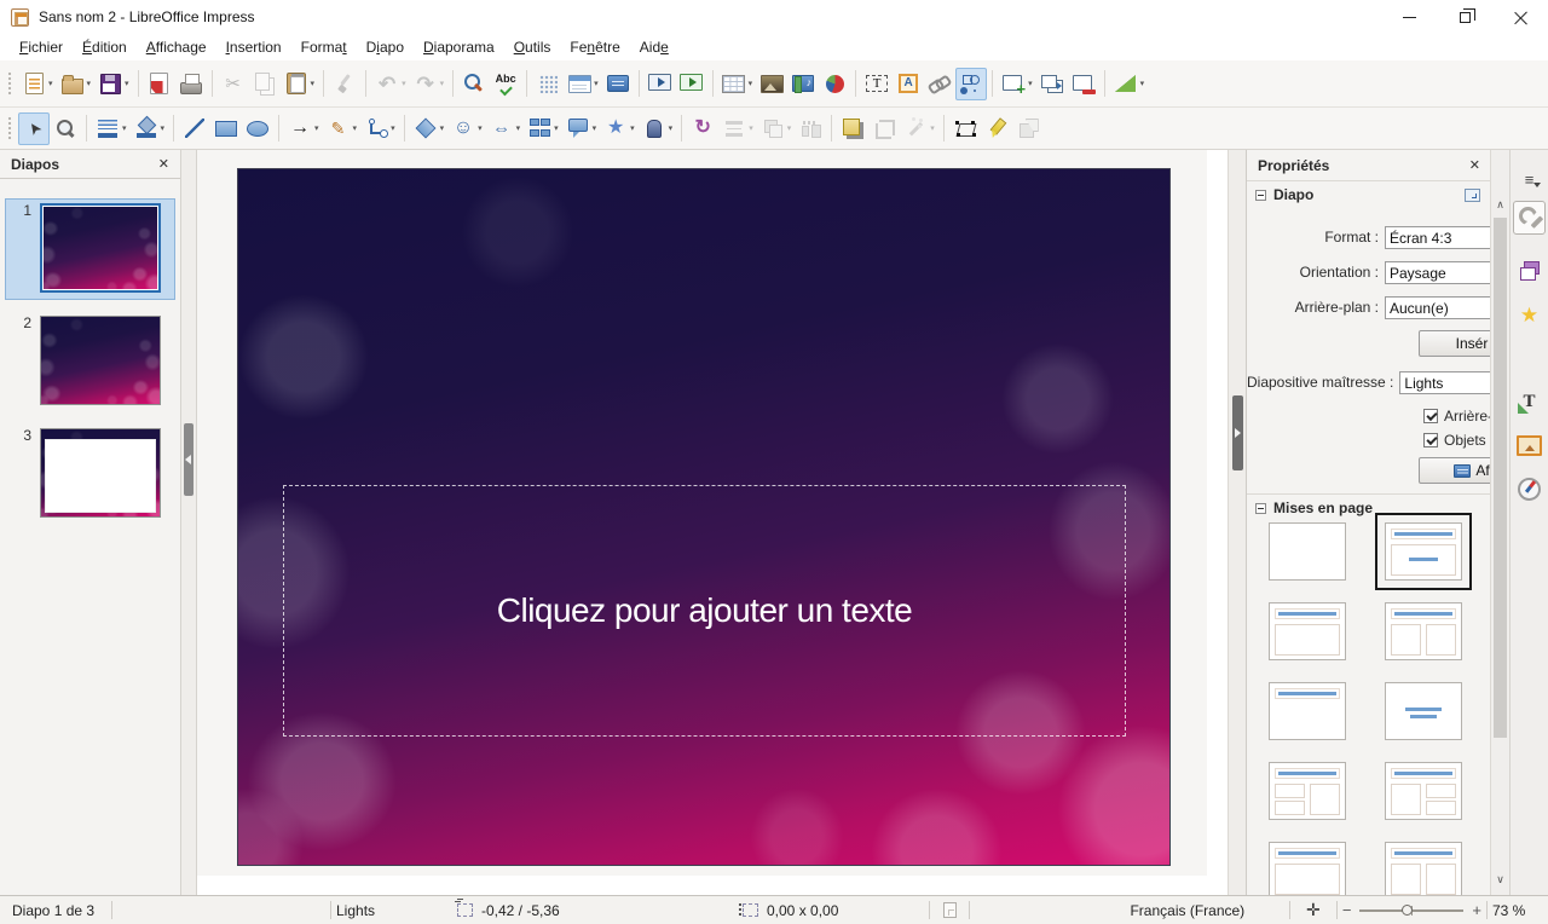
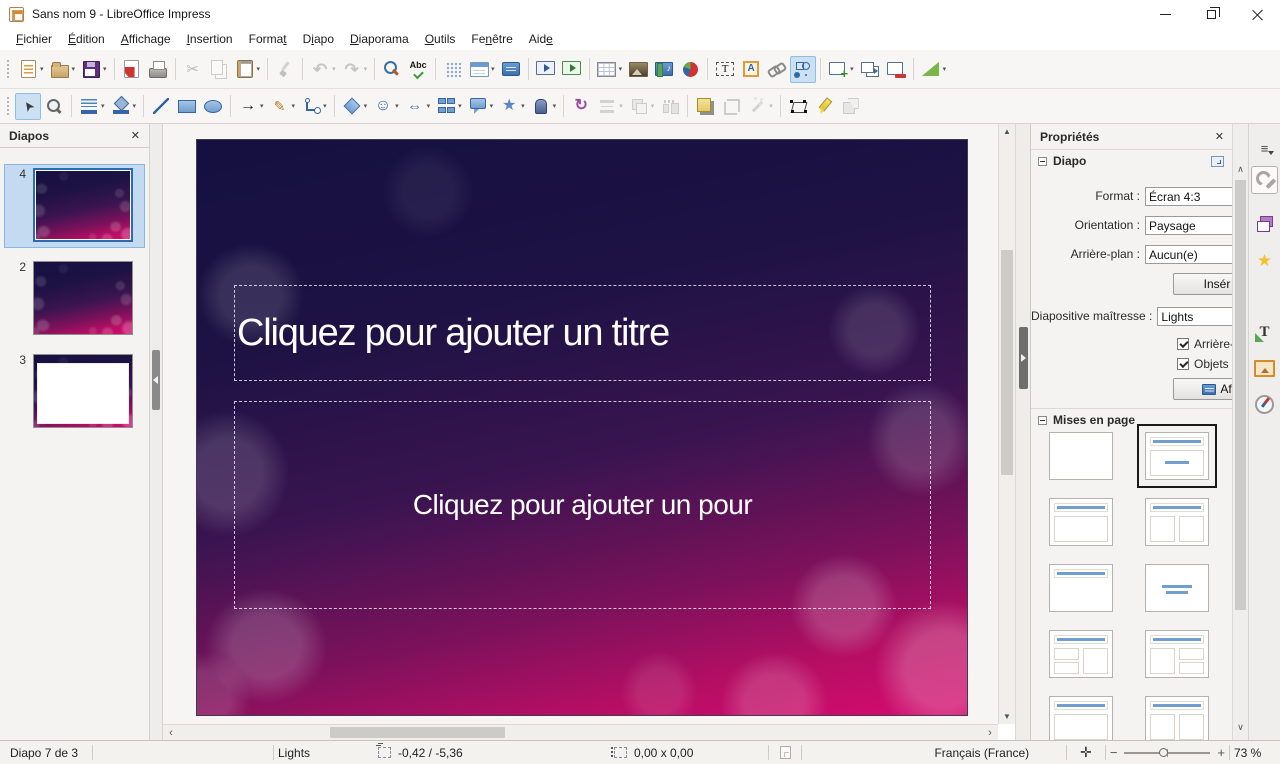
- Sans nom 2 - LibreOffice Impress
+ Sans nom 9 - LibreOffice Impress
  Fichier
  Édition
  Affichage
  Insertion
  Format
  Diapo
  Diaporama
  Outils
  Fenêtre
  Aide
  ✂
  ↶
  ↷
  Abc
  ♪
  T
  A
  +
  →
  ✎
  ☺
  ⇔
  ★
  ↻
  Diapos
  ✕
- 1
+ 4
  2
  3
+ Cliquez pour ajouter un titre
- Cliquez pour ajouter un texte
+ Cliquez pour ajouter un pour
+ ▲
+ ▼
+ ‹
+ ›
  Propriétés
  ✕
  Diapo
  Format :
  Écran 4:3
  Orientation :
  Paysage
  Arrière-plan :
  Aucun(e)
  Insér
  Diapositive maîtresse :
  Lights
  Arrière
  Objets
  Af
  Mises en page
  ∧
  ∨
  ≡
  ★
  T
- Diapo 1 de 3
+ Diapo 7 de 3
  Lights
  -0,42 / -5,36
  0,00 x 0,00
  Français (France)
  ✛
  −
  +
  73 %
